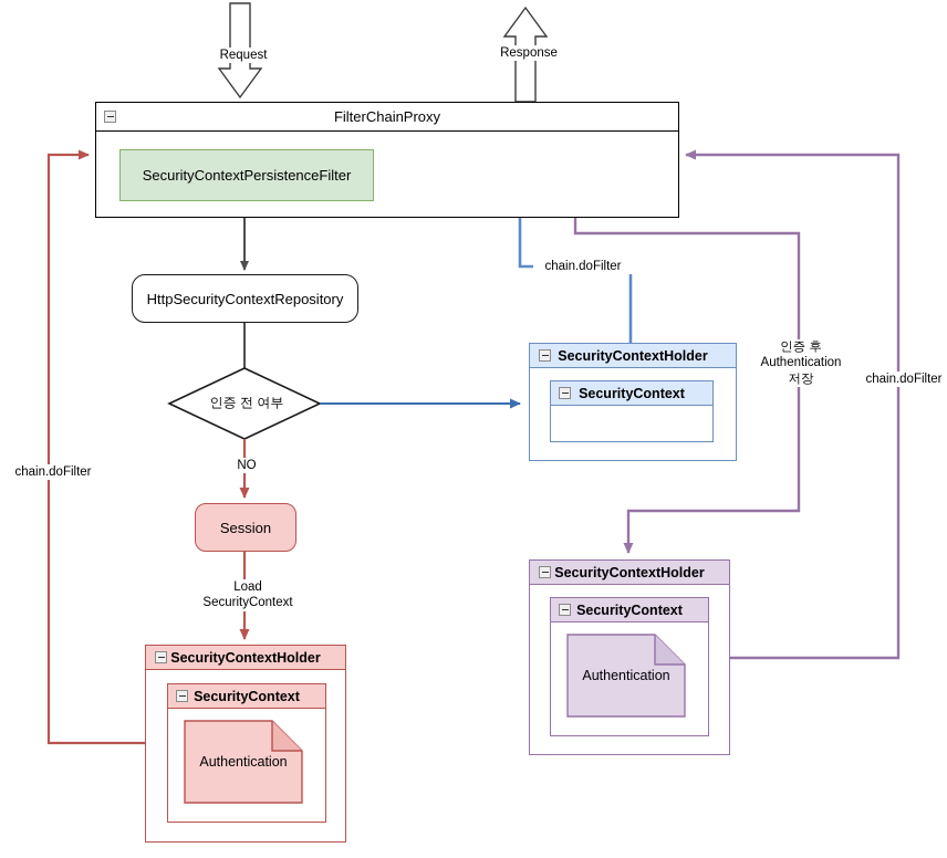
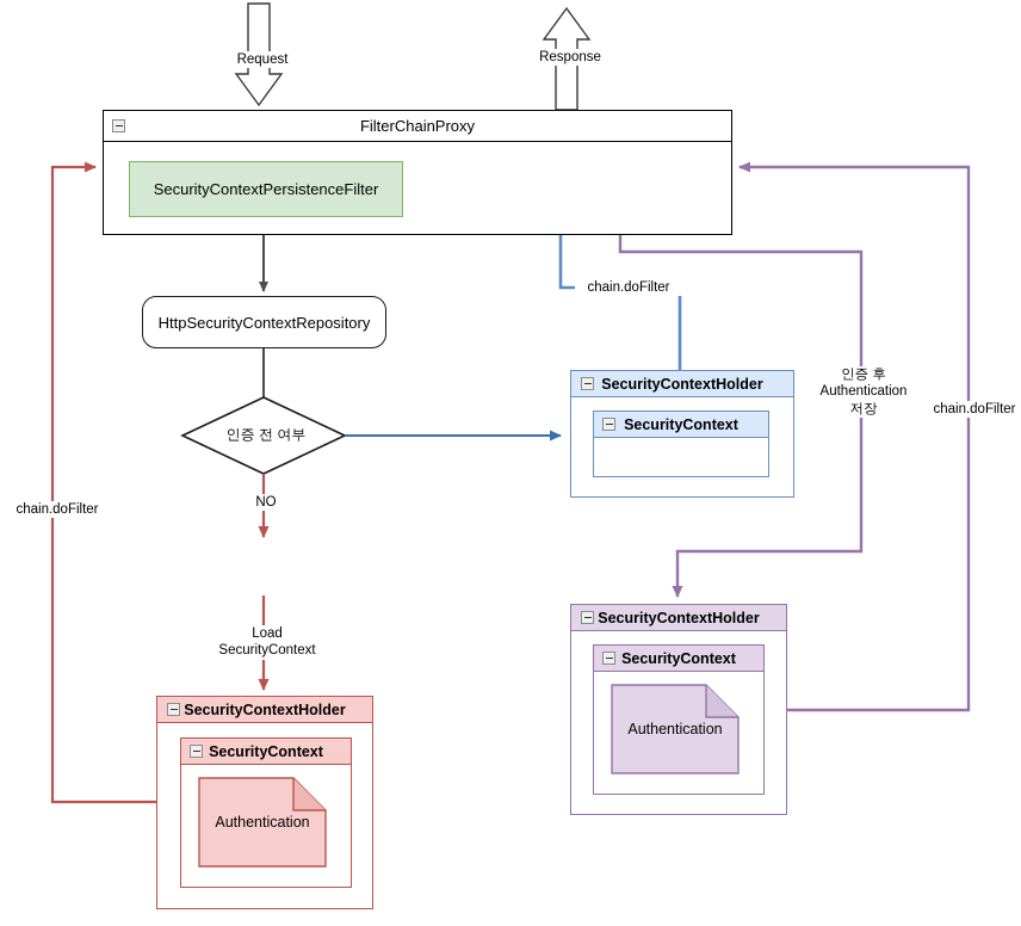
  Request
  Response
  FilterChainProxy
  SecurityContextPersistenceFilter
  HttpSecurityContextRepository
  인증 전 여부
  NO
- Session
  Load
  SecurityContext
  chain.doFilter
  chain.doFilter
  chain.doFilter
  인증 후
  Authentication
  저장
  SecurityContextHolder
  SecurityContext
  SecurityContextHolder
  SecurityContext
  Authentication
  SecurityContextHolder
  SecurityContext
  Authentication
